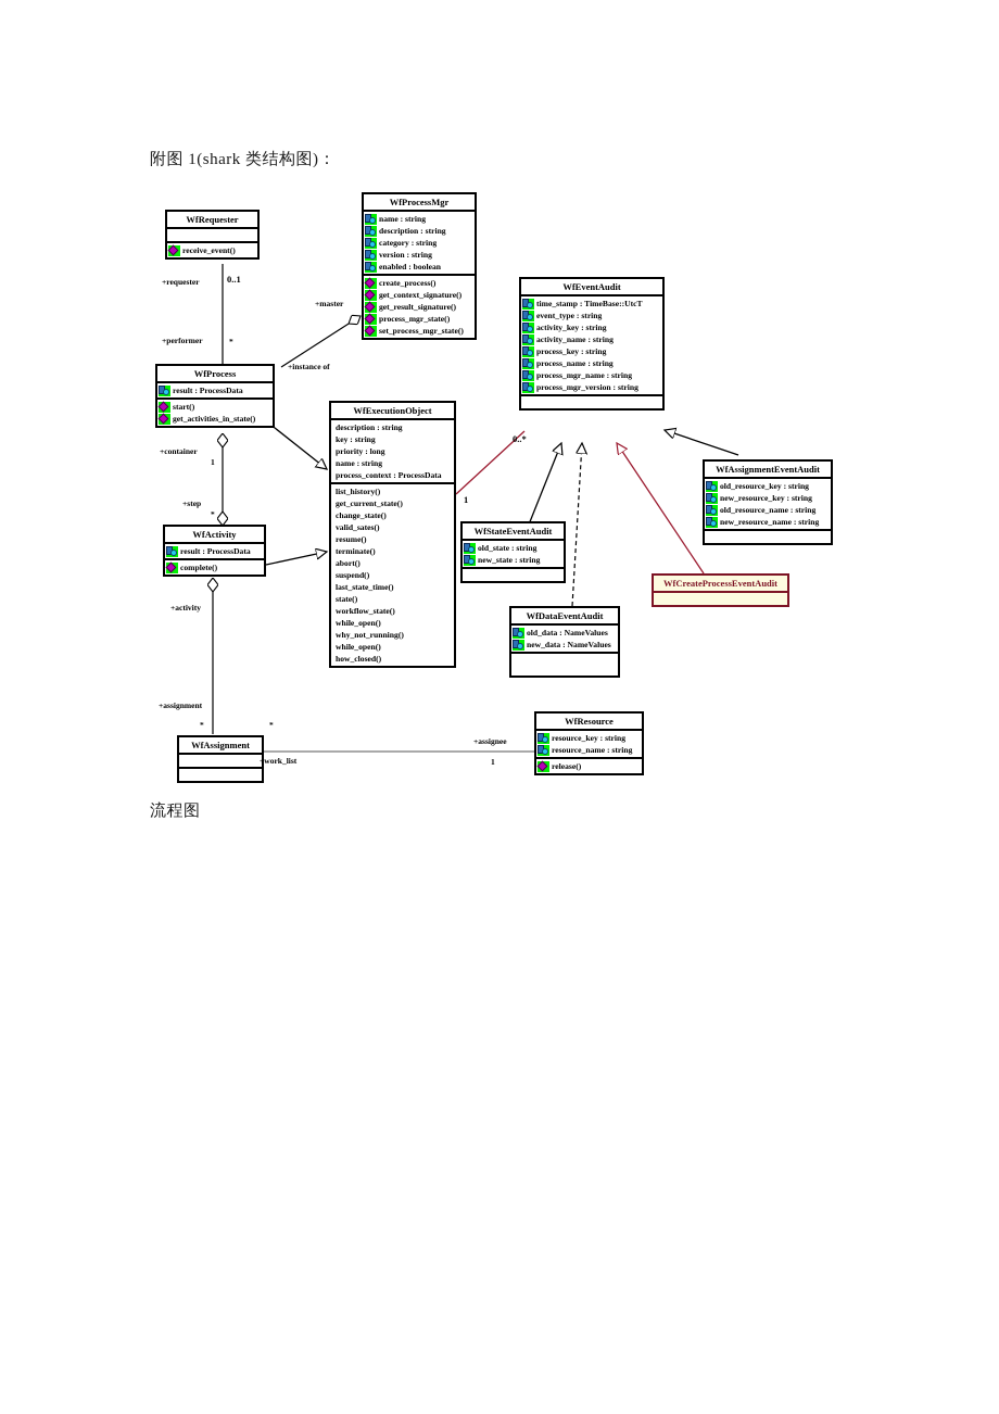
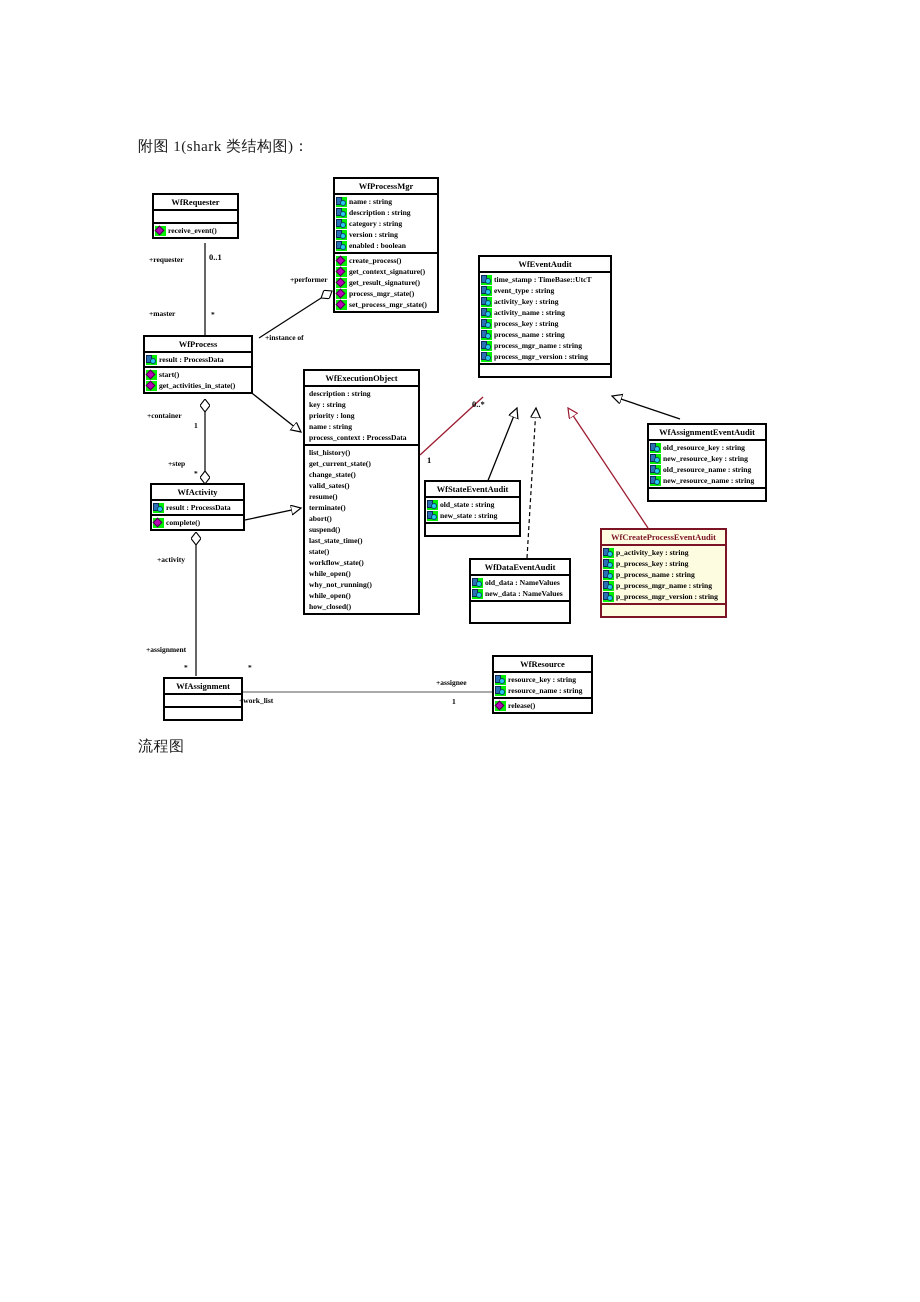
  附图 1(shark 类结构图)：
  +requester
  0..1
- +performer
+ +master
  *
- +master
+ +performer
  +instance of
  +container
  1
  +step
  *
  +activity
  +assignment
  *
  *
  +work_list
  +assignee
  1
  0..*
  1
  WfRequester
  receive_event()
  WfProcessMgr
  name : string
  description : string
  category : string
  version : string
  enabled : boolean
  create_process()
  get_context_signature()
  get_result_signature()
  process_mgr_state()
  set_process_mgr_state()
  WfEventAudit
  time_stamp : TimeBase::UtcT
  event_type : string
  activity_key : string
  activity_name : string
  process_key : string
  process_name : string
  process_mgr_name : string
  process_mgr_version : string
  WfProcess
  result : ProcessData
  start()
  get_activities_in_state()
  WfExecutionObject
  description : string
  key : string
  priority : long
  name : string
  process_context : ProcessData
  list_history()
  get_current_state()
  change_state()
  valid_sates()
  resume()
  terminate()
  abort()
  suspend()
  last_state_time()
  state()
  workflow_state()
  while_open()
  why_not_running()
  while_open()
  how_closed()
  WfActivity
  result : ProcessData
  complete()
  WfAssignmentEventAudit
  old_resource_key : string
  new_resource_key : string
  old_resource_name : string
  new_resource_name : string
  WfStateEventAudit
  old_state : string
  new_state : string
  WfCreateProcessEventAudit
+ p_activity_key : string
+ p_process_key : string
+ p_process_name : string
+ p_process_mgr_name : string
+ p_process_mgr_version : string
  WfDataEventAudit
  old_data : NameValues
  new_data : NameValues
  WfResource
  resource_key : string
  resource_name : string
  release()
  WfAssignment
  流程图
